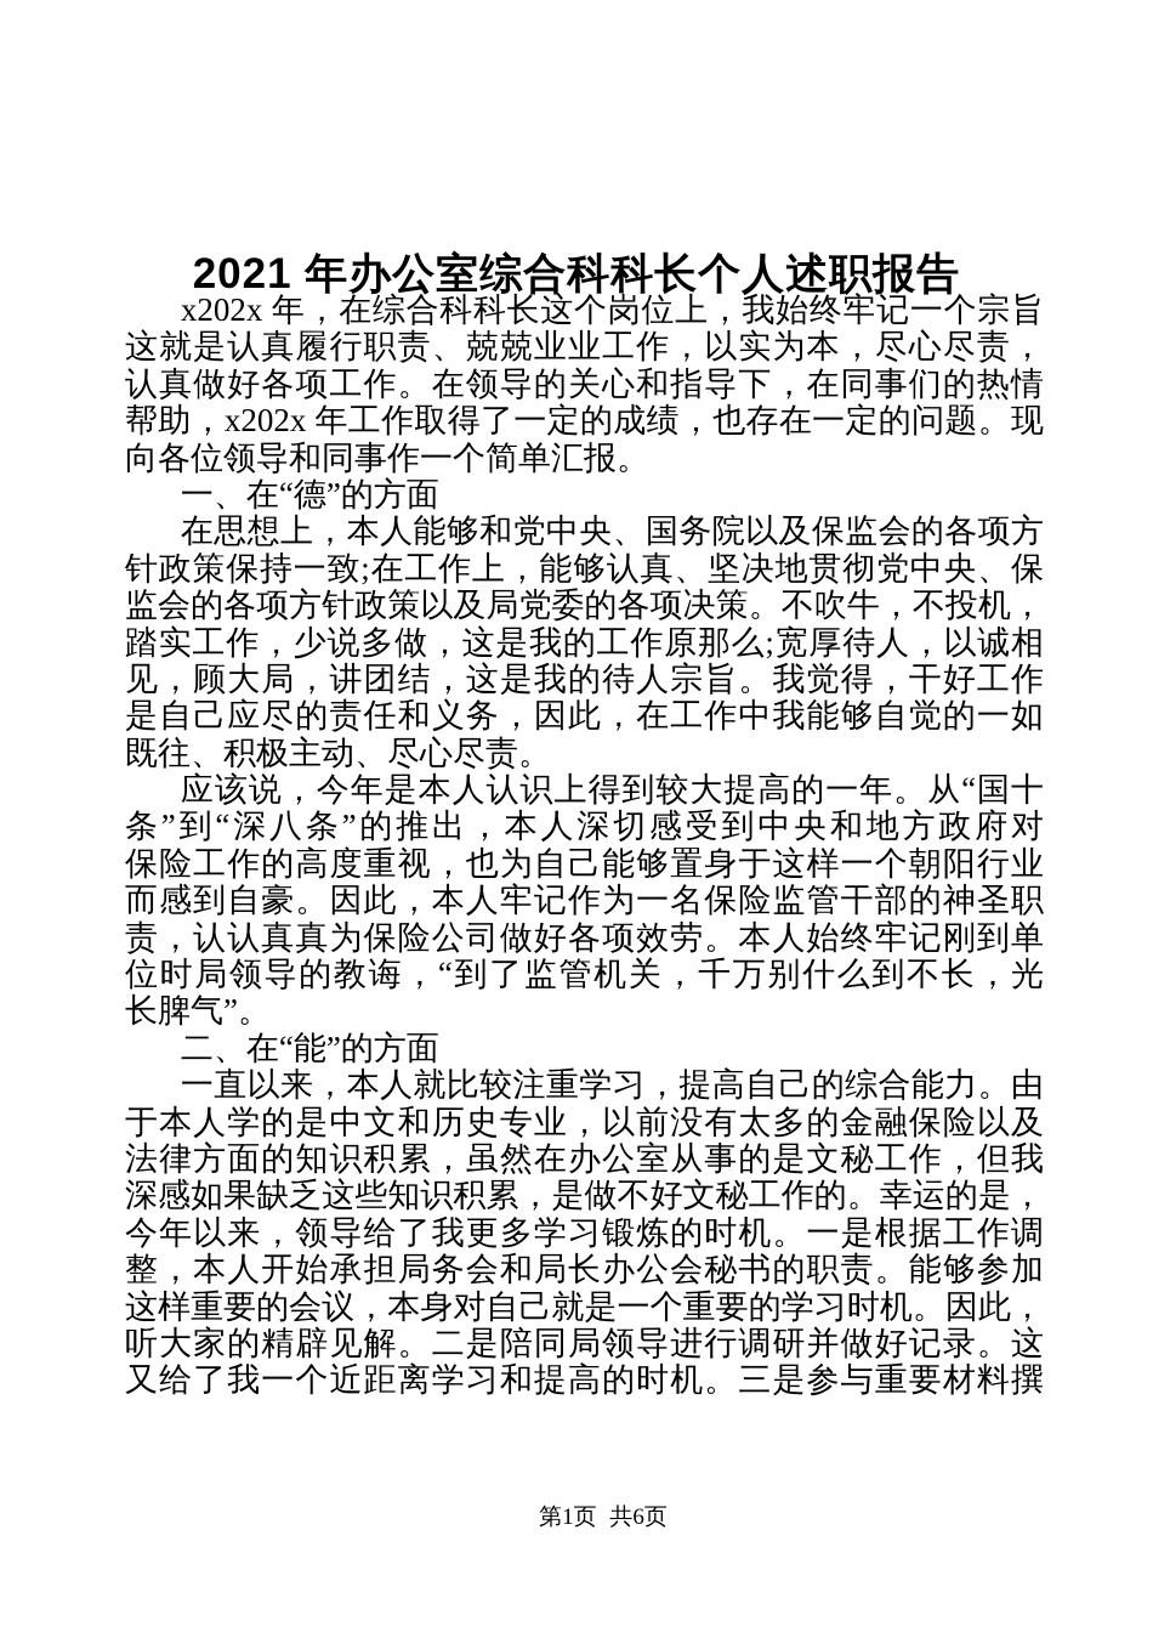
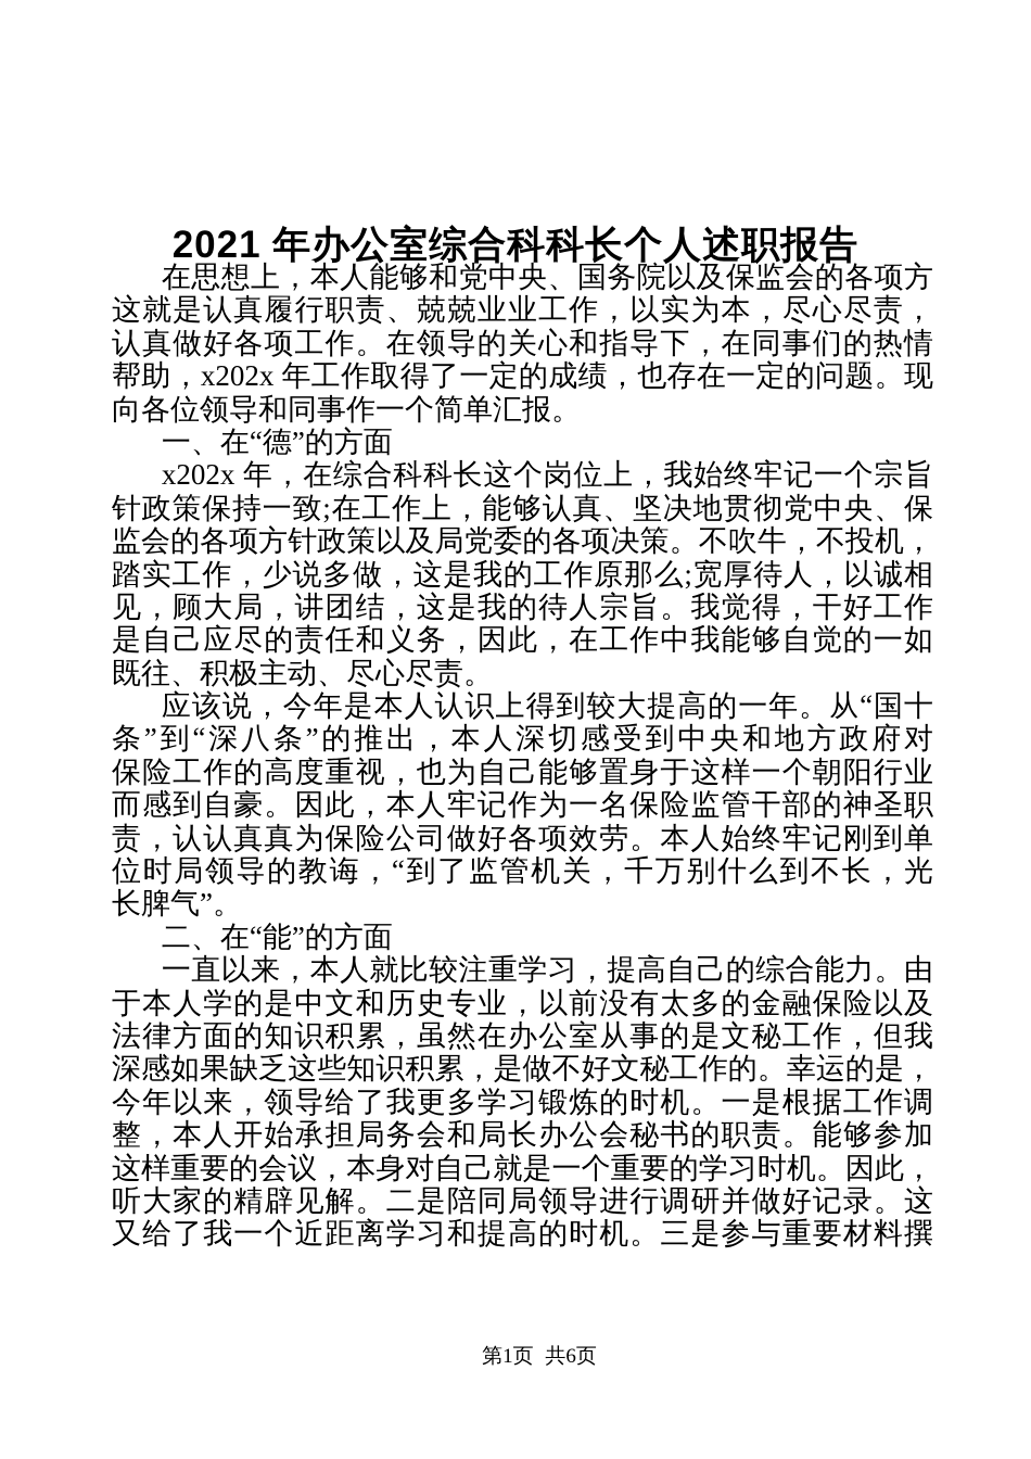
  2021 年办公室综合科科长个人述职报告
- x202x 年，在综合科科长这个岗位上，我始终牢记一个宗旨
+ 在思想上，本人能够和党中央、国务院以及保监会的各项方
  这就是认真履行职责、兢兢业业工作，以实为本，尽心尽责，
  认真做好各项工作。在领导的关心和指导下，在同事们的热情
  帮助，x202x 年工作取得了一定的成绩，也存在一定的问题。现
  向各位领导和同事作一个简单汇报。
  一、在“德”的方面
- 在思想上，本人能够和党中央、国务院以及保监会的各项方
+ x202x 年，在综合科科长这个岗位上，我始终牢记一个宗旨
  针政策保持一致;在工作上，能够认真、坚决地贯彻党中央、保
  监会的各项方针政策以及局党委的各项决策。不吹牛，不投机，
  踏实工作，少说多做，这是我的工作原那么;宽厚待人，以诚相
  见，顾大局，讲团结，这是我的待人宗旨。我觉得，干好工作
  是自己应尽的责任和义务，因此，在工作中我能够自觉的一如
  既往、积极主动、尽心尽责。
  应该说，今年是本人认识上得到较大提高的一年。从“国十
  条”到“深八条”的推出，本人深切感受到中央和地方政府对
  保险工作的高度重视，也为自己能够置身于这样一个朝阳行业
  而感到自豪。因此，本人牢记作为一名保险监管干部的神圣职
  责，认认真真为保险公司做好各项效劳。本人始终牢记刚到单
  位时局领导的教诲，“到了监管机关，千万别什么到不长，光
  长脾气”。
  二、在“能”的方面
  一直以来，本人就比较注重学习，提高自己的综合能力。由
  于本人学的是中文和历史专业，以前没有太多的金融保险以及
  法律方面的知识积累，虽然在办公室从事的是文秘工作，但我
  深感如果缺乏这些知识积累，是做不好文秘工作的。幸运的是，
  今年以来，领导给了我更多学习锻炼的时机。一是根据工作调
  整，本人开始承担局务会和局长办公会秘书的职责。能够参加
  这样重要的会议，本身对自己就是一个重要的学习时机。因此，
  听大家的精辟见解。二是陪同局领导进行调研并做好记录。这
  又给了我一个近距离学习和提高的时机。三是参与重要材料撰
  第1页 共6页
